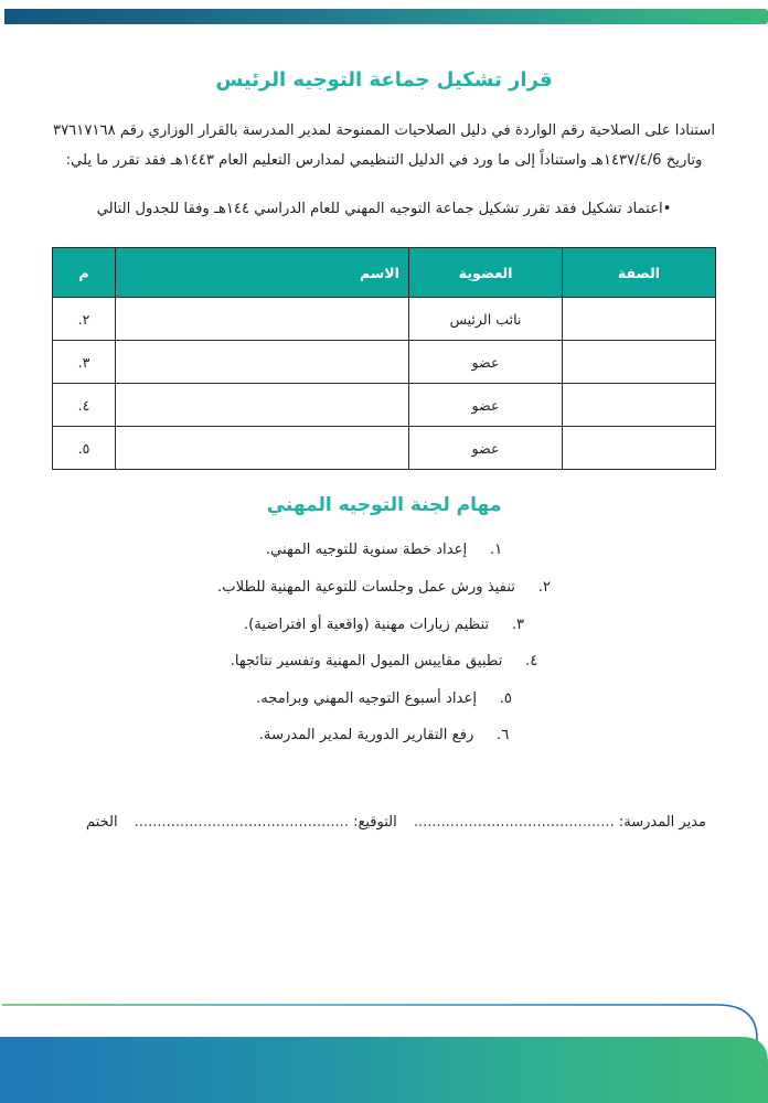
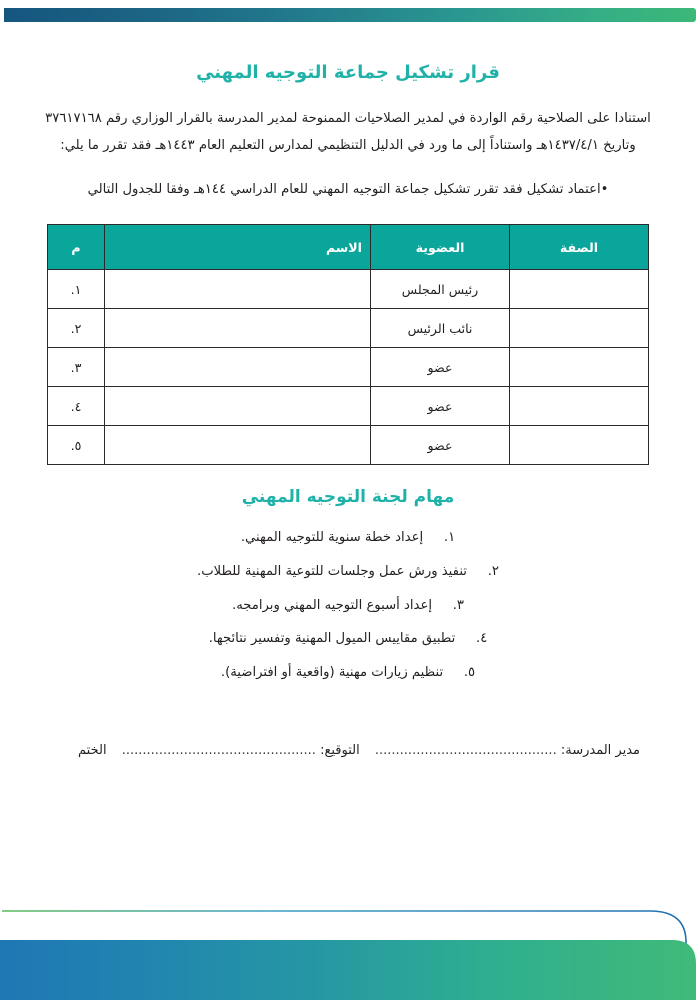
- قرار تشكيل جماعة التوجيه الرئيس
+ قرار تشكيل جماعة التوجيه المهني
- استنادا على الصلاحية رقم الواردة في دليل الصلاحيات الممنوحة لمدير المدرسة بالقرار الوزاري رقم ٣٧٦١٧١٦٨
+ استنادا على الصلاحية رقم الواردة في لمدير الصلاحيات الممنوحة لمدير المدرسة بالقرار الوزاري رقم ٣٧٦١٧١٦٨
- وتاريخ ١٤٣٧/٤/6هـ واستناداً إلى ما ورد في الدليل التنظيمي لمدارس التعليم العام ١٤٤٣هـ فقد تقرر ما يلي:
+ وتاريخ ١٤٣٧/٤/١هـ واستناداً إلى ما ورد في الدليل التنظيمي لمدارس التعليم العام ١٤٤٣هـ فقد تقرر ما يلي:
  •اعتماد تشكيل فقد تقرر تشكيل جماعة التوجيه المهني للعام الدراسي ١٤٤هـ وفقا للجدول التالي
  الصفة	العضوية	الاسم	م
+ 	رئيس المجلس		١.
  	نائب الرئيس		٢.
  	عضو		٣.
  	عضو		٤.
  	عضو		٥.
  مهام لجنة التوجيه المهني
  ١.
  إعداد خطة سنوية للتوجيه المهني.
  ٢.
  تنفيذ ورش عمل وجلسات للتوعية المهنية للطلاب.
  ٣.
- تنظيم زيارات مهنية (واقعية أو افتراضية).
+ إعداد أسبوع التوجيه المهني وبرامجه.
  ٤.
  تطبيق مقاييس الميول المهنية وتفسير نتائجها.
  ٥.
- إعداد أسبوع التوجيه المهني وبرامجه.
+ تنظيم زيارات مهنية (واقعية أو افتراضية).
- ٦.
- رفع التقارير الدورية لمدير المدرسة.
  مدير المدرسة: ............................................
  التوقيع: ...............................................
  الختم
